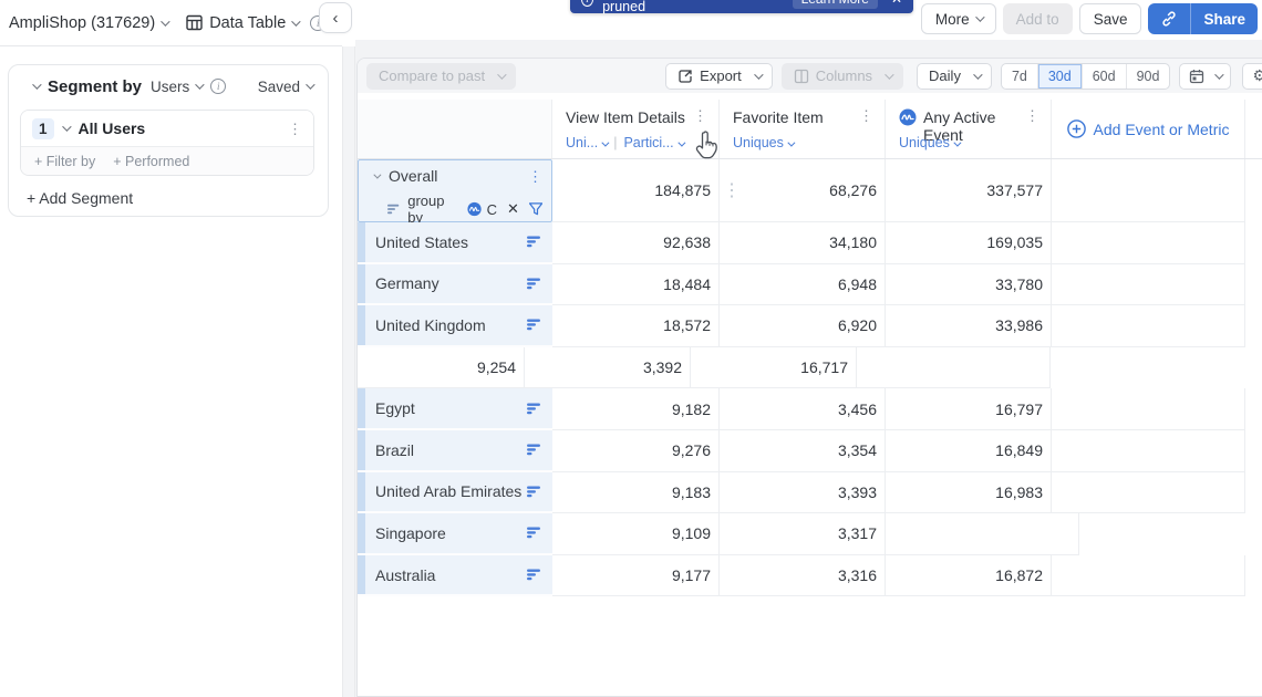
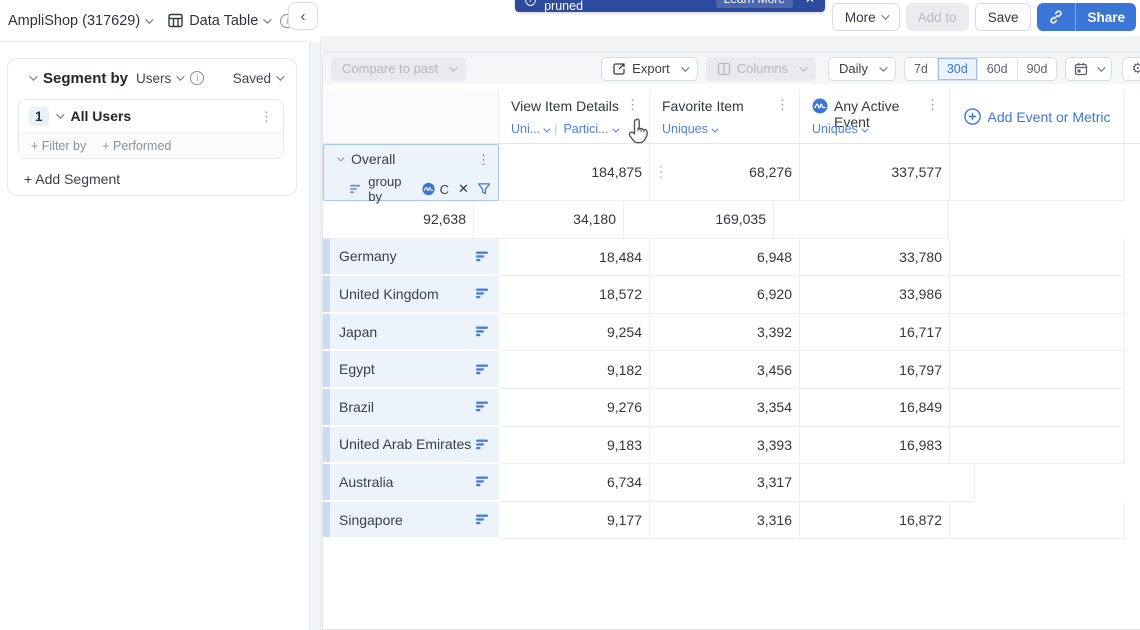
  AmpliShop (317629)
  Data Table
  ‹
  More
  Add to
  Save
  Share
  Segment by
  Users
  i
  Saved
  1
  All Users
  ⋮
  + Filter by
  + Performed
  + Add Segment
  Compare to past
  Export
  Columns
  Daily
  7d
  30d
  60d
  90d
  ⚙
  View Item Details
  ⋮
  Uni...
  |
  Partici...
  Favorite Item
  ⋮
  Uniques
  Any Active Event
  ⋮
  Uniques
  Add Event or Metric
  Overall
  ⋮
  group by
  C
  ✕
  184,875
  ⋮
  68,276
  337,577
- United States
  92,638
  34,180
  169,035
  Germany
  18,484
  6,948
  33,780
  United Kingdom
  18,572
  6,920
  33,986
+ Japan
  9,254
  3,392
  16,717
  Egypt
  9,182
  3,456
  16,797
  Brazil
  9,276
  3,354
  16,849
  United Arab Emirates
  9,183
  3,393
  16,983
- Singapore
+ Australia
- 9,109
+ 6,734
  3,317
- Australia
+ Singapore
  9,177
  3,316
  16,872
